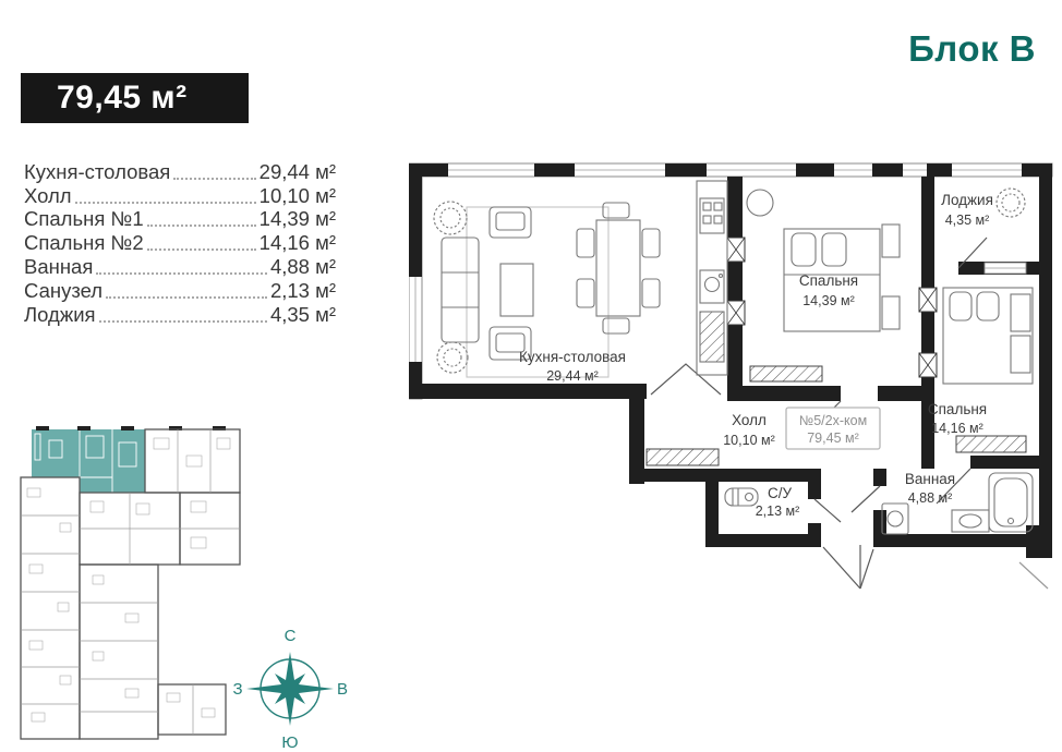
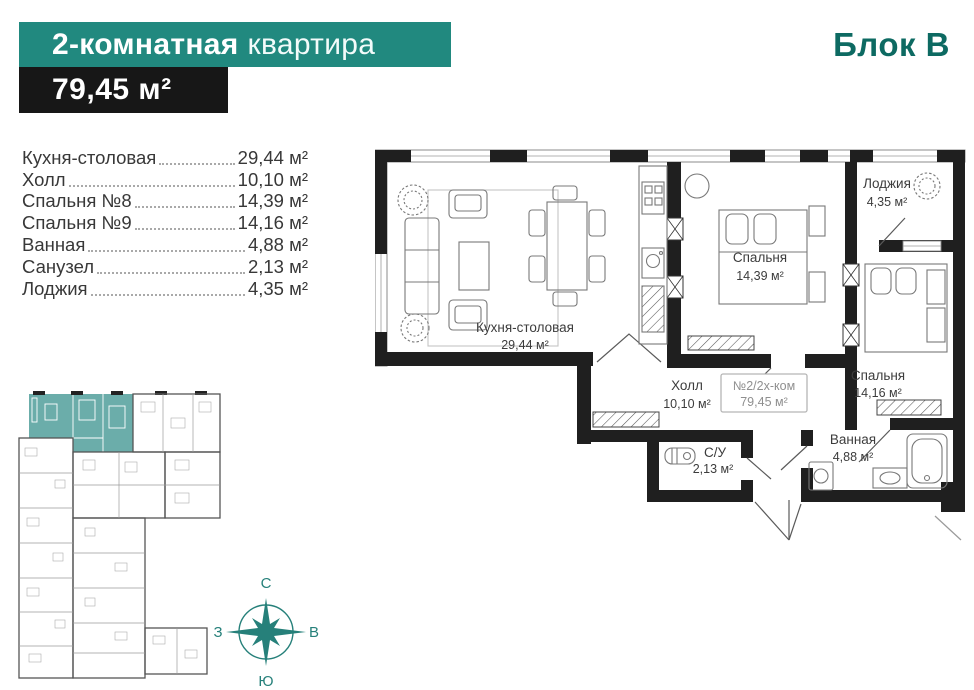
+ 2-комнатная
+ квартира
  79,45 м²
  Блок В
  Кухня-столовая
  29,44 м²
  Холл
  10,10 м²
- Спальня №1
+ Спальня №8
  14,39 м²
- Спальня №2
+ Спальня №9
  14,16 м²
  Ванная
  4,88 м²
  Санузел
  2,13 м²
  Лоджия
  4,35 м²
  Кухня-столовая
  29,44 м²
  Холл
  10,10 м²
  Спальня
  14,39 м²
  Спальня
  14,16 м²
  Лоджия
  4,35 м²
  Ванная
  4,88 м²
  С/У
  2,13 м²
- №5/2х-ком
+ №2/2х-ком
  79,45 м²
  С
  Ю
  З
  В
